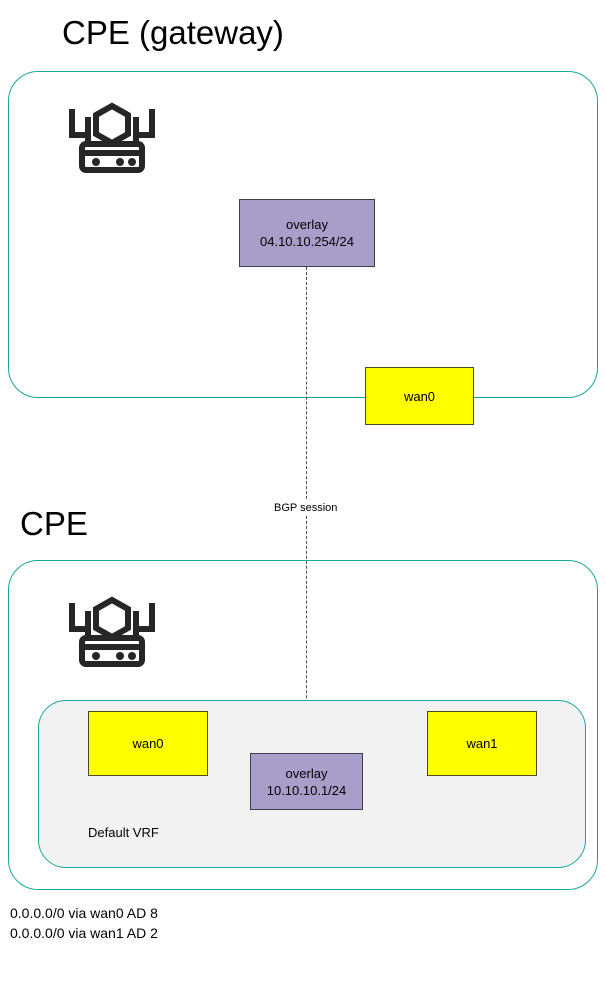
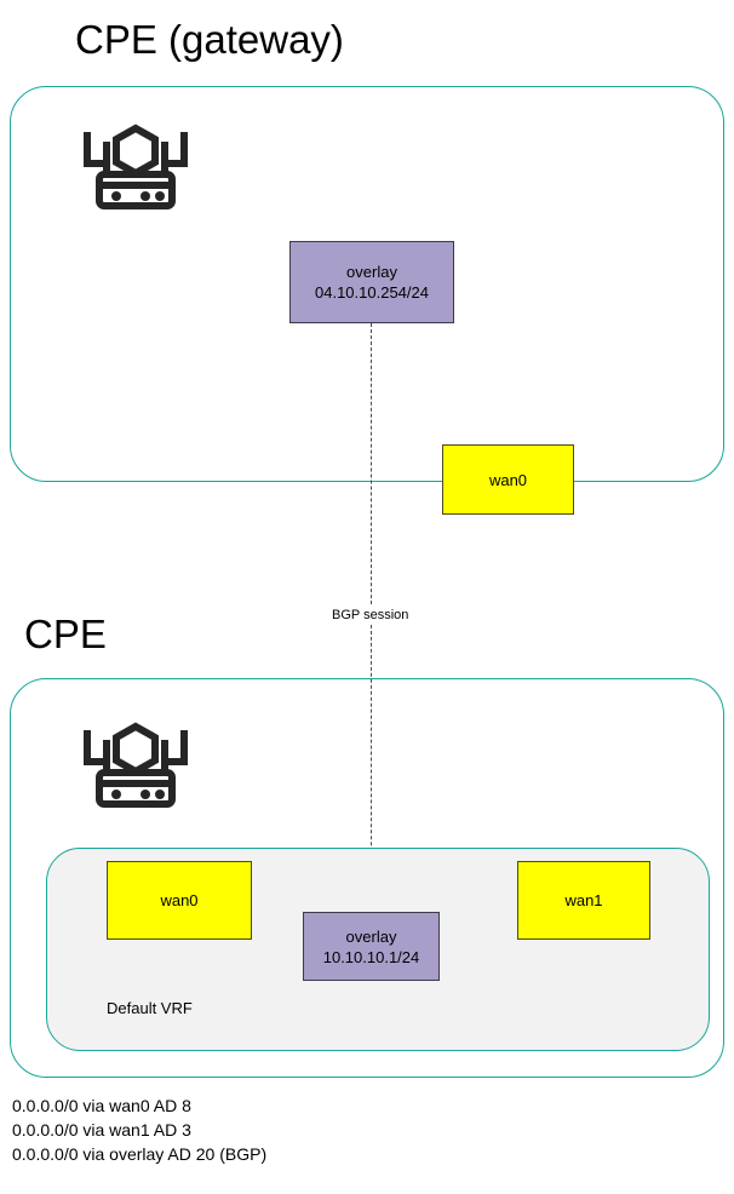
  CPE (gateway)
  overlay
  04.10.10.254/24
  wan0
  BGP session
  CPE
  Default VRF
  wan0
  overlay
  10.10.10.1/24
  wan1
  0.0.0.0/0 via wan0 AD 8
- 0.0.0.0/0 via wan1 AD 2
+ 0.0.0.0/0 via wan1 AD 3
+ 0.0.0.0/0 via overlay AD 20 (BGP)
